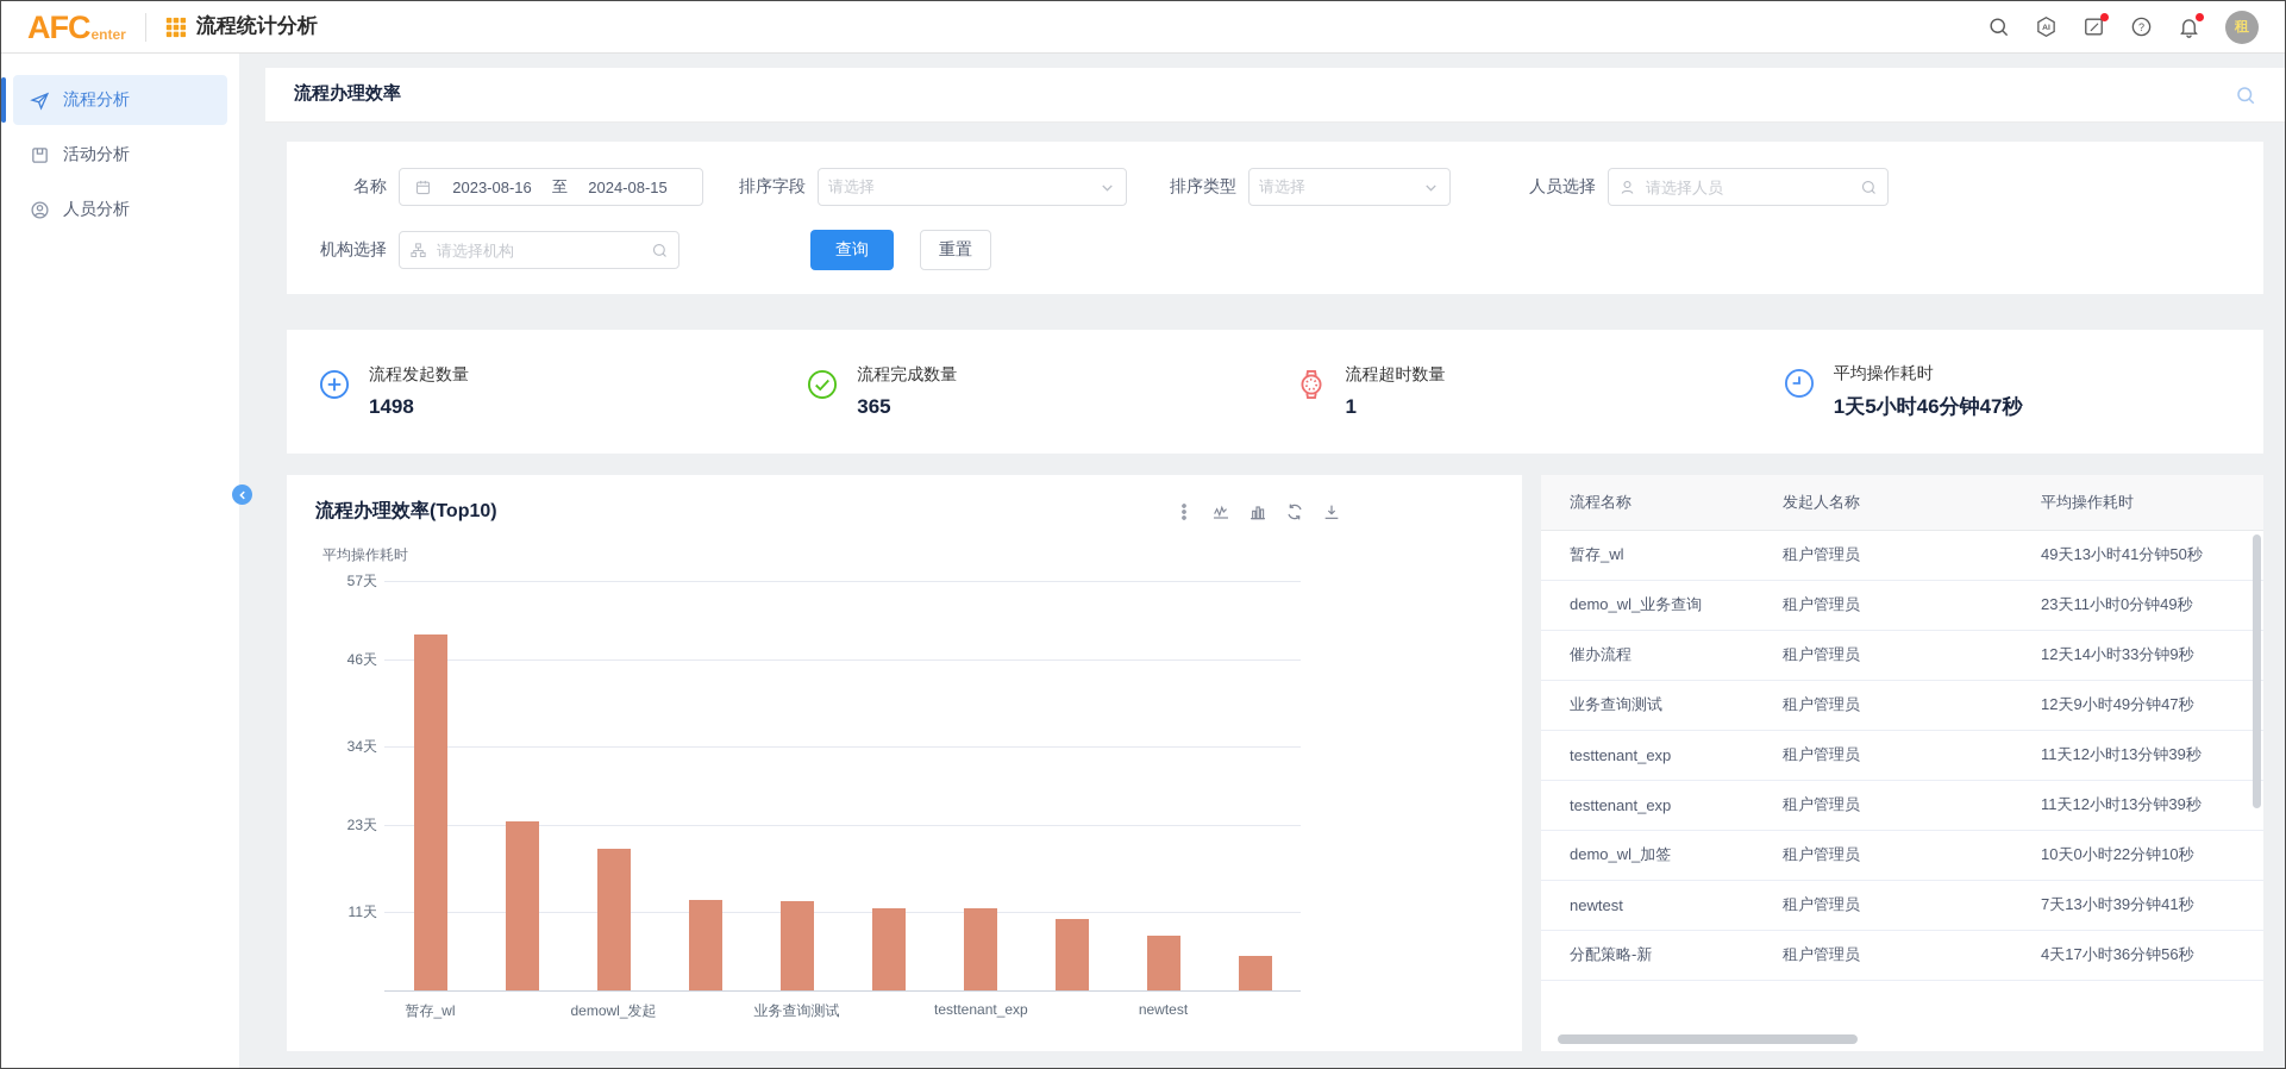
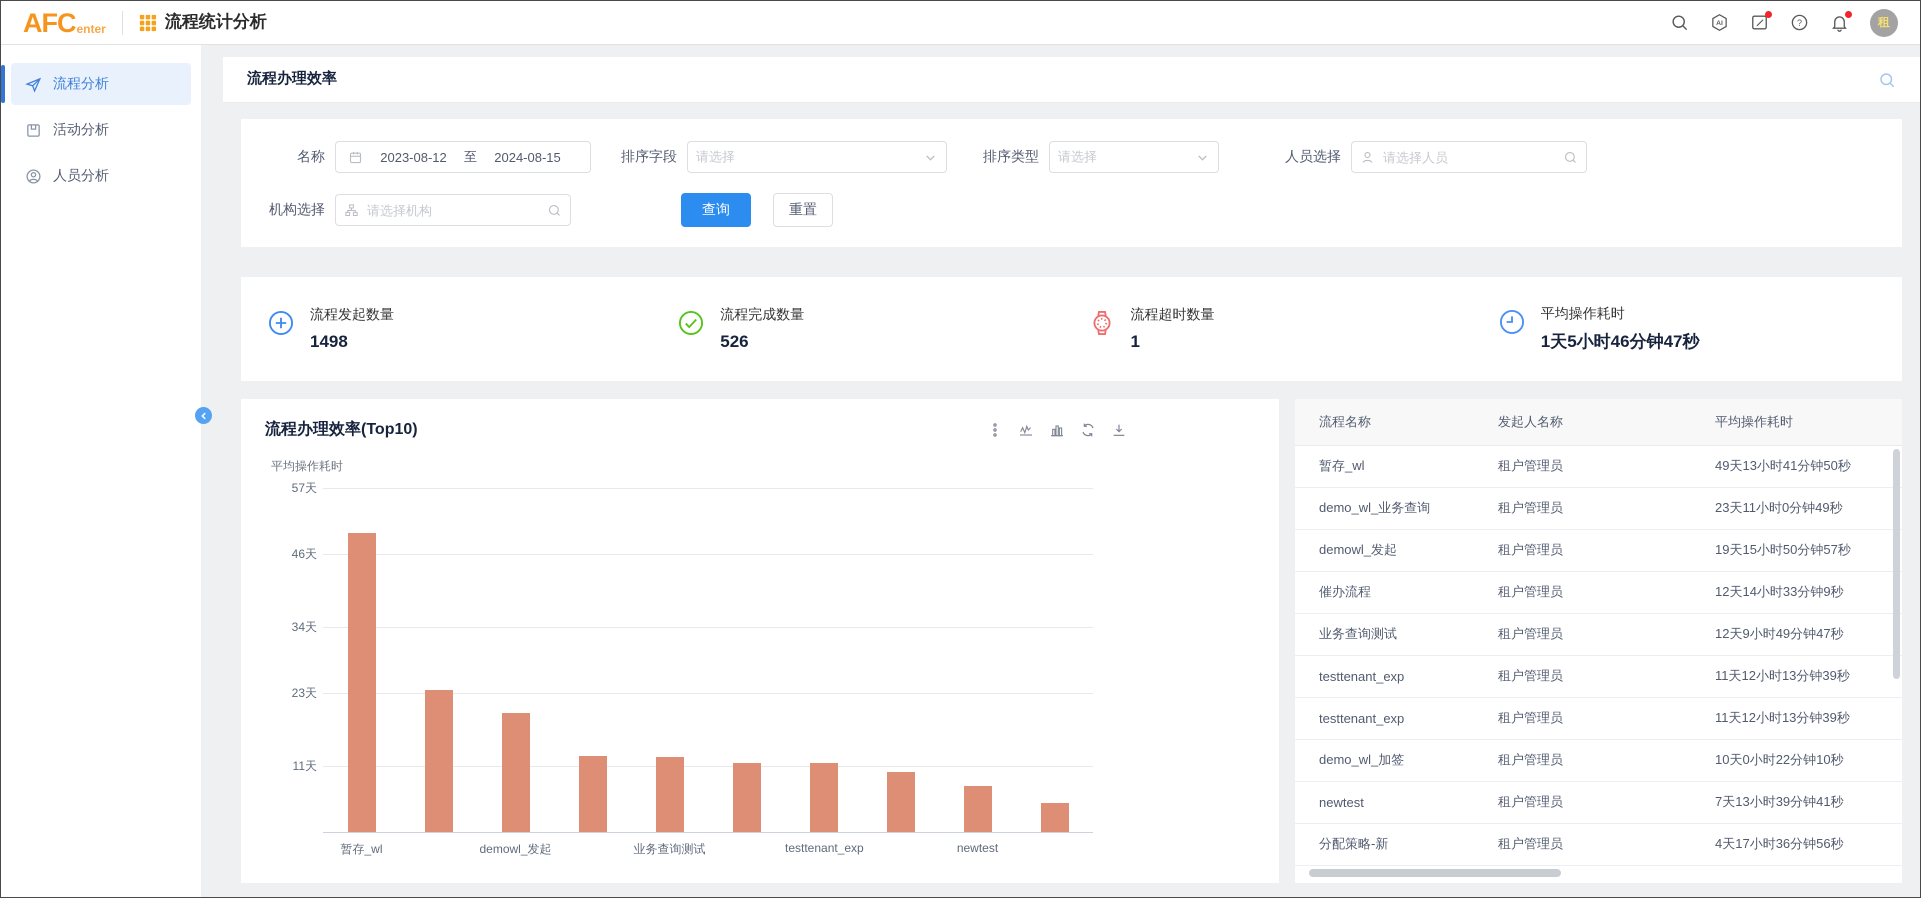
  AFC
  enter
  流程统计分析
  ?
  租
  流程分析
  活动分析
  人员分析
  流程办理效率
  名称
- 2023-08-16
+ 2023-08-12
  至
  2024-08-15
  排序字段
  请选择
  排序类型
  请选择
  人员选择
  请选择人员
  机构选择
  请选择机构
  查询
  重置
  流程发起数量
  1498
  流程完成数量
- 365
+ 526
  流程超时数量
  1
  平均操作耗时
  1天5小时46分钟47秒
  流程办理效率(Top10)
  平均操作耗时
  57天
  46天
  34天
  23天
  11天
  暂存_wl
  demowl_发起
  业务查询测试
  testtenant_exp
  newtest
  流程名称	发起人名称	平均操作耗时
  暂存_wl	租户管理员	49天13小时41分钟50秒
  demo_wl_业务查询	租户管理员	23天11小时0分钟49秒
+ demowl_发起	租户管理员	19天15小时50分钟57秒
  催办流程	租户管理员	12天14小时33分钟9秒
  业务查询测试	租户管理员	12天9小时49分钟47秒
  testtenant_exp	租户管理员	11天12小时13分钟39秒
  testtenant_exp	租户管理员	11天12小时13分钟39秒
  demo_wl_加签	租户管理员	10天0小时22分钟10秒
  newtest	租户管理员	7天13小时39分钟41秒
  分配策略-新	租户管理员	4天17小时36分钟56秒
